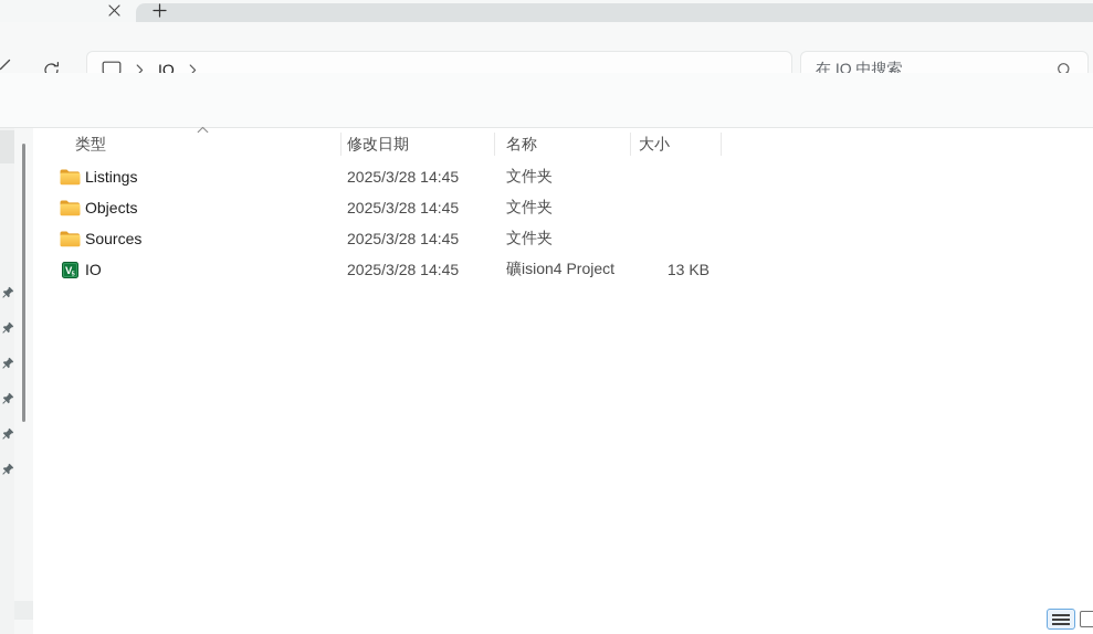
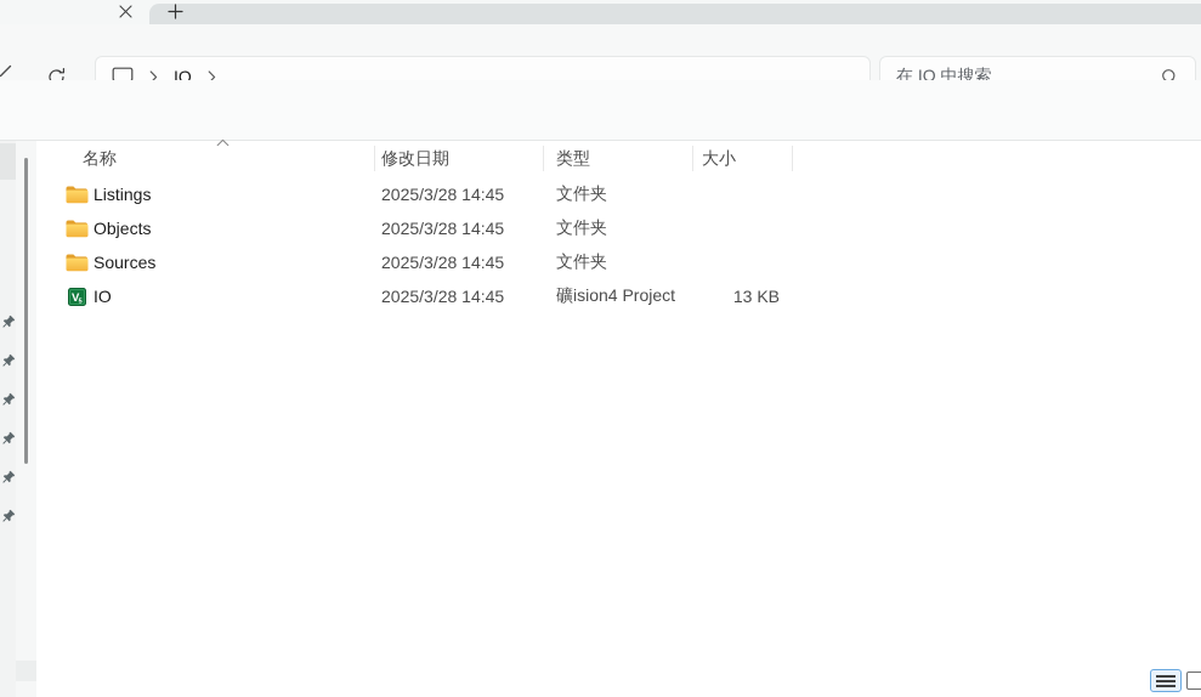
  IO
  在 IO 中搜索
- 类型
+ 名称
  修改日期
- 名称
+ 类型
  大小
  Listings
  2025/3/28 14:45
  文件夹
  Objects
  2025/3/28 14:45
  文件夹
  Sources
  2025/3/28 14:45
  文件夹
  IO
  2025/3/28 14:45
  礦ision4 Project
  13 KB
